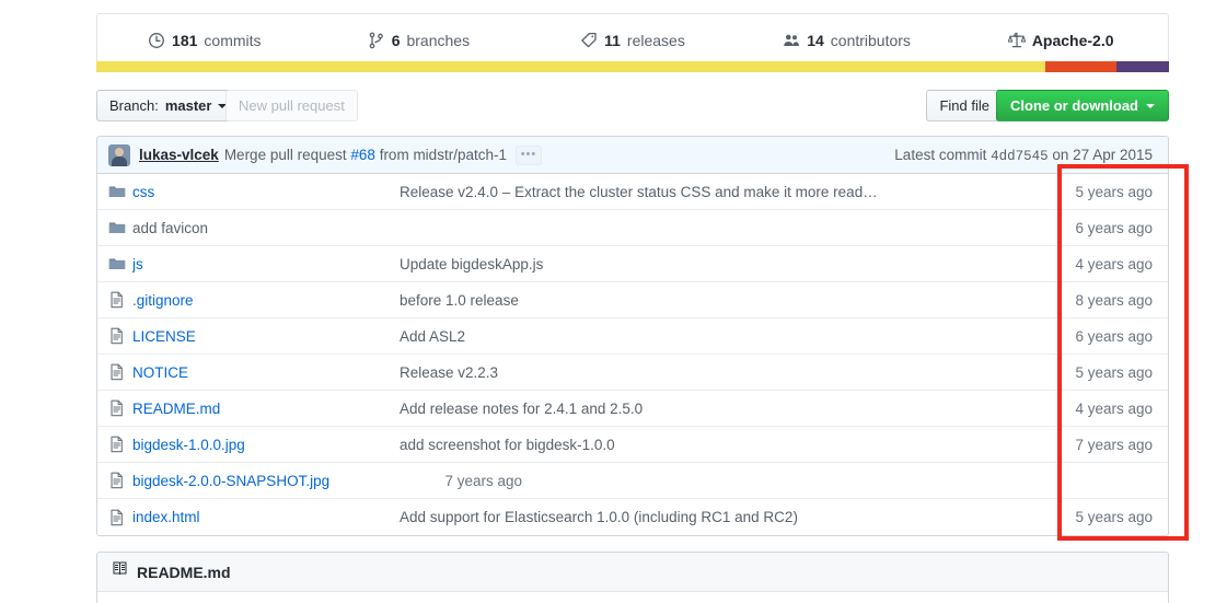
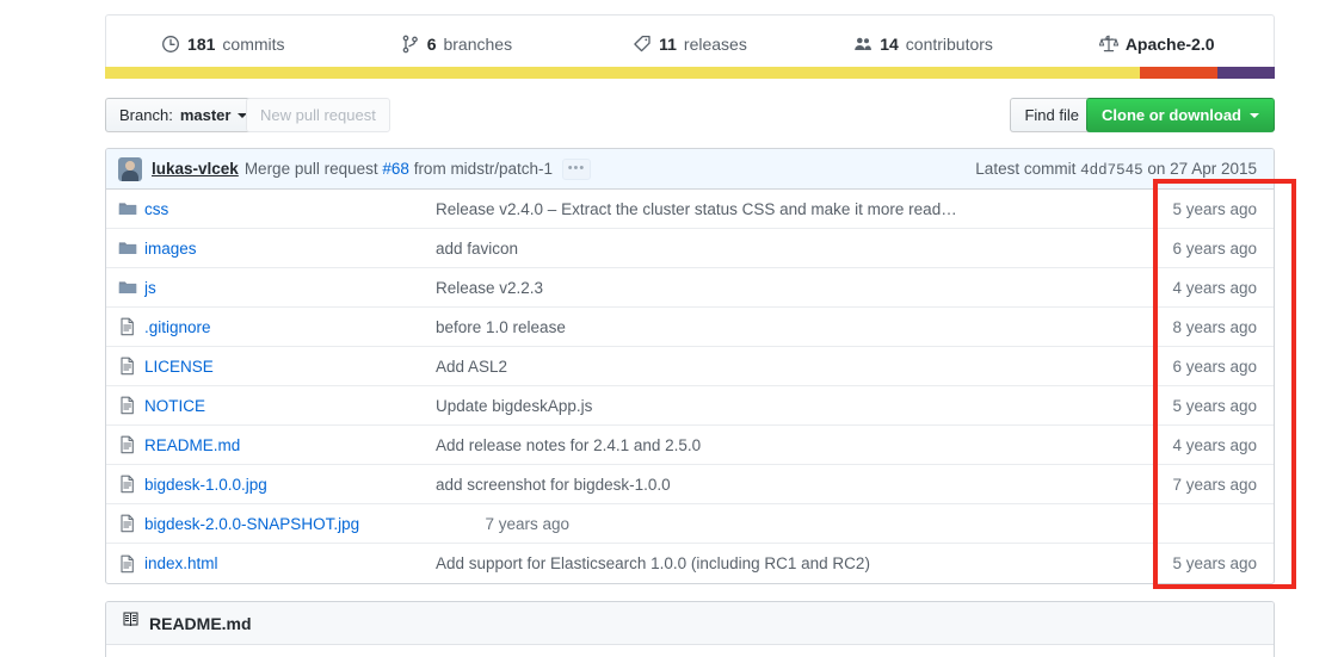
  181
  commits
  6
  branches
  11
  releases
  14
  contributors
  Apache-2.0
  Branch:
  master
  New pull request
  Find file
  Clone or download
  lukas-vlcek
  Merge pull request #68 from midstr/patch-1
  •••
  Latest commit 4dd7545 on 27 Apr 2015
  css
  Release v2.4.0 – Extract the cluster status CSS and make it more read…
  5 years ago
+ images
  add favicon
  6 years ago
  js
- Update bigdeskApp.js
+ Release v2.2.3
  4 years ago
  .gitignore
  before 1.0 release
  8 years ago
  LICENSE
  Add ASL2
  6 years ago
  NOTICE
- Release v2.2.3
+ Update bigdeskApp.js
  5 years ago
  README.md
  Add release notes for 2.4.1 and 2.5.0
  4 years ago
  bigdesk-1.0.0.jpg
  add screenshot for bigdesk-1.0.0
  7 years ago
  bigdesk-2.0.0-SNAPSHOT.jpg
  7 years ago
  index.html
  Add support for Elasticsearch 1.0.0 (including RC1 and RC2)
  5 years ago
  README.md
